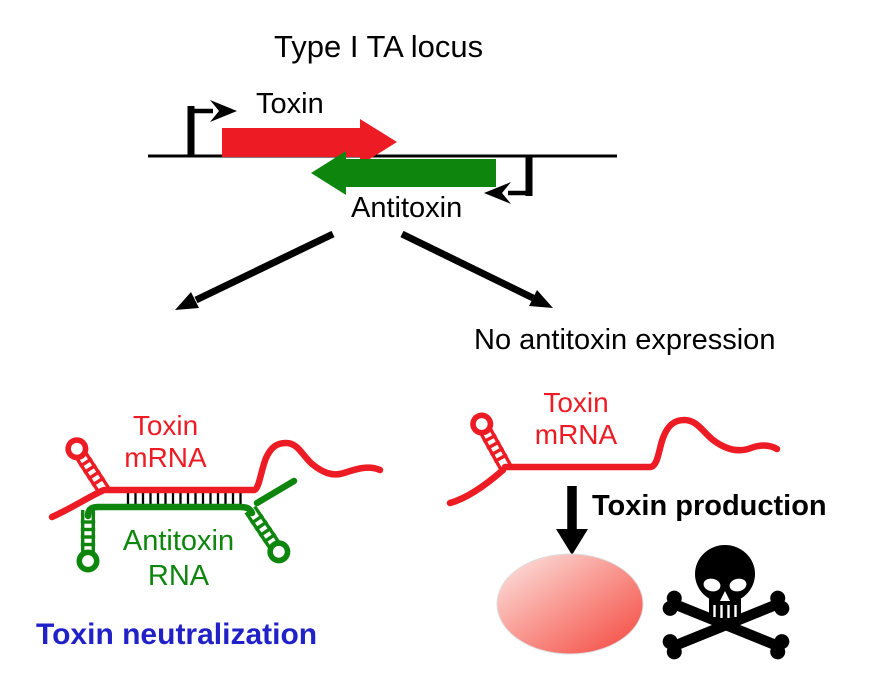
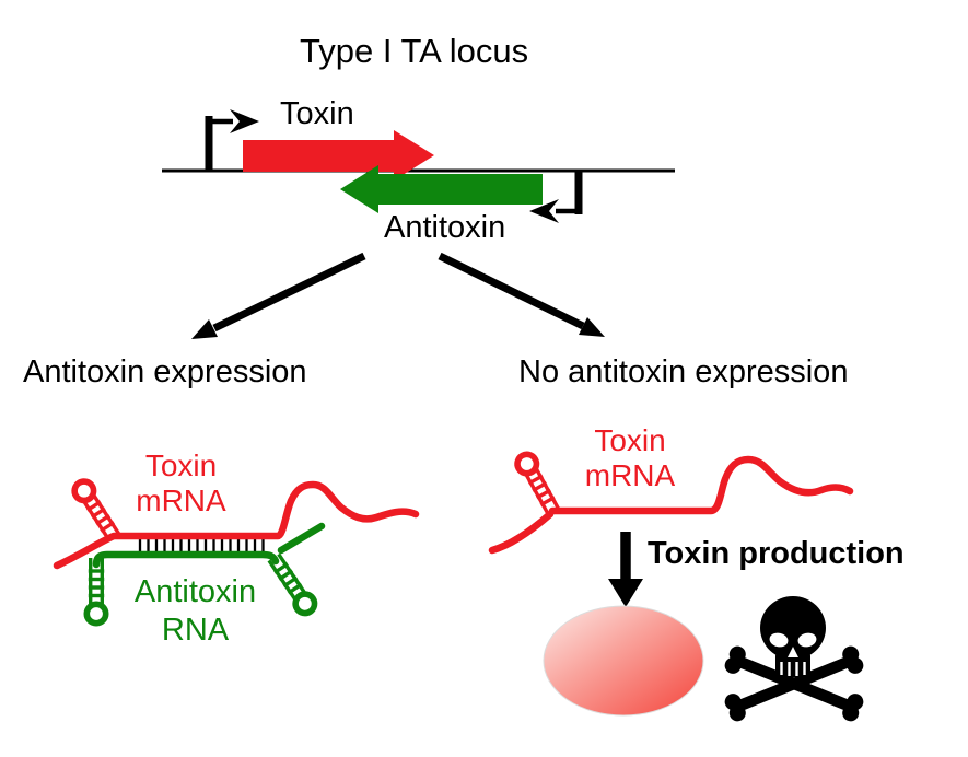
  Type I TA locus
  Toxin
  Antitoxin
+ Antitoxin expression
  No antitoxin expression
  Toxin
  mRNA
  Antitoxin
  RNA
- Toxin neutralization
  Toxin
  mRNA
  Toxin production
